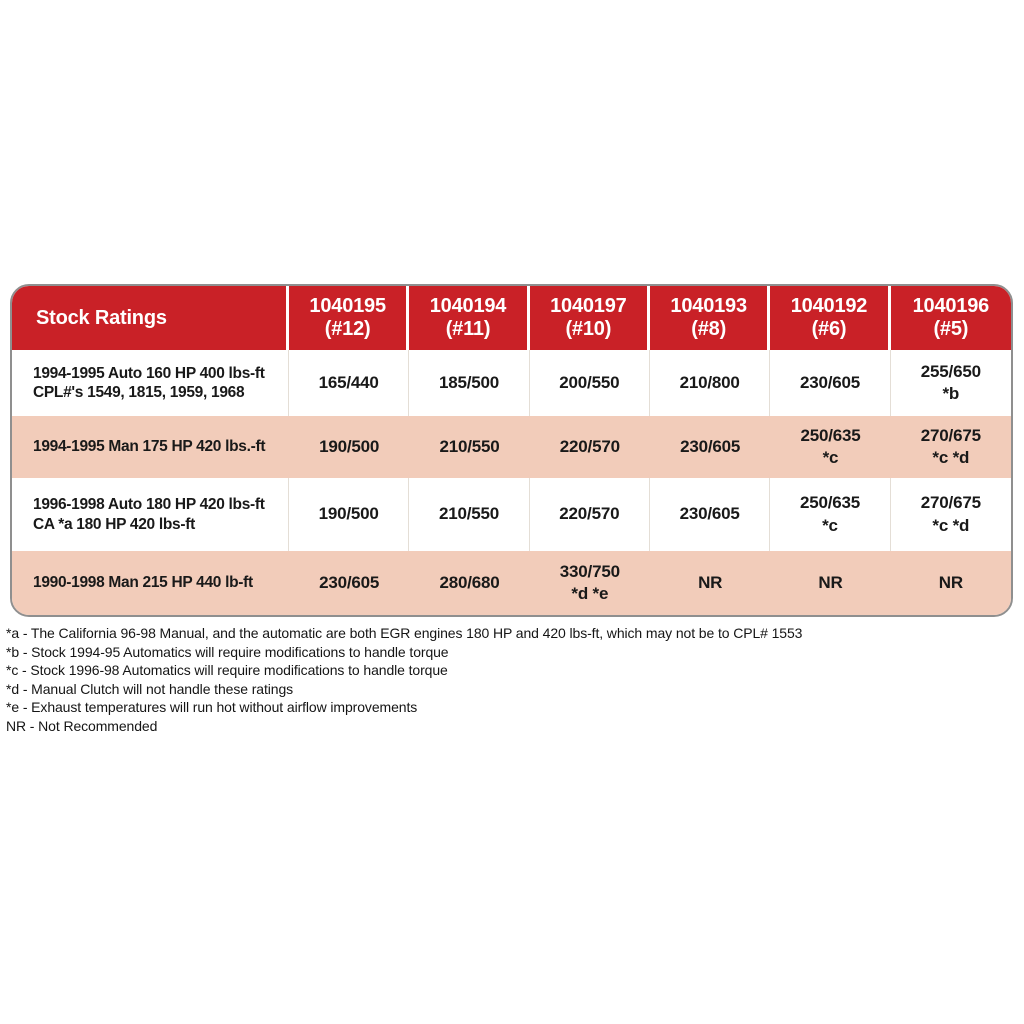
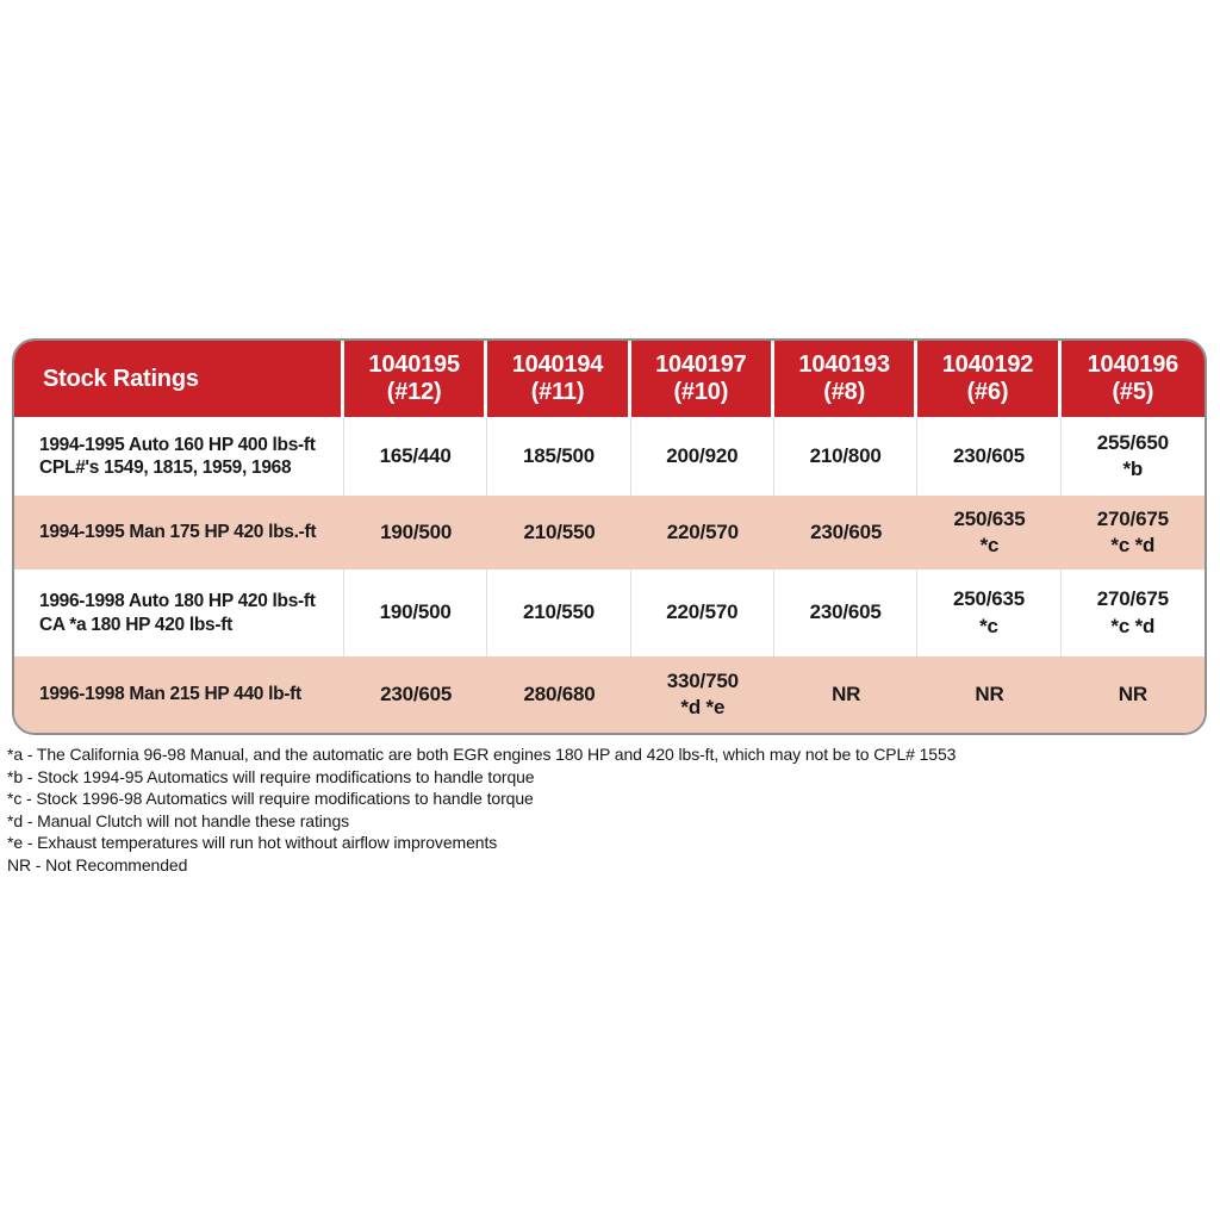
  Stock Ratings
  1040195
  (#12)
  1040194
  (#11)
  1040197
  (#10)
  1040193
  (#8)
  1040192
  (#6)
  1040196
  (#5)
  1994-1995 Auto 160 HP 400 lbs-ft
  CPL#'s 1549, 1815, 1959, 1968
  165/440
  185/500
- 200/550
+ 200/920
  210/800
  230/605
  255/650
  *b
  1994-1995 Man 175 HP 420 lbs.-ft
  190/500
  210/550
  220/570
  230/605
  250/635
  *c
  270/675
  *c *d
  1996-1998 Auto 180 HP 420 lbs-ft
  CA *a 180 HP 420 lbs-ft
  190/500
  210/550
  220/570
  230/605
  250/635
  *c
  270/675
  *c *d
- 1990-1998 Man 215 HP 440 lb-ft
+ 1996-1998 Man 215 HP 440 lb-ft
  230/605
  280/680
  330/750
  *d *e
  NR
  NR
  NR
  *a - The California 96-98 Manual, and the automatic are both EGR engines 180 HP and 420 lbs-ft, which may not be to CPL# 1553
  *b - Stock 1994-95 Automatics will require modifications to handle torque
  *c - Stock 1996-98 Automatics will require modifications to handle torque
  *d - Manual Clutch will not handle these ratings
  *e - Exhaust temperatures will run hot without airflow improvements
  NR - Not Recommended
